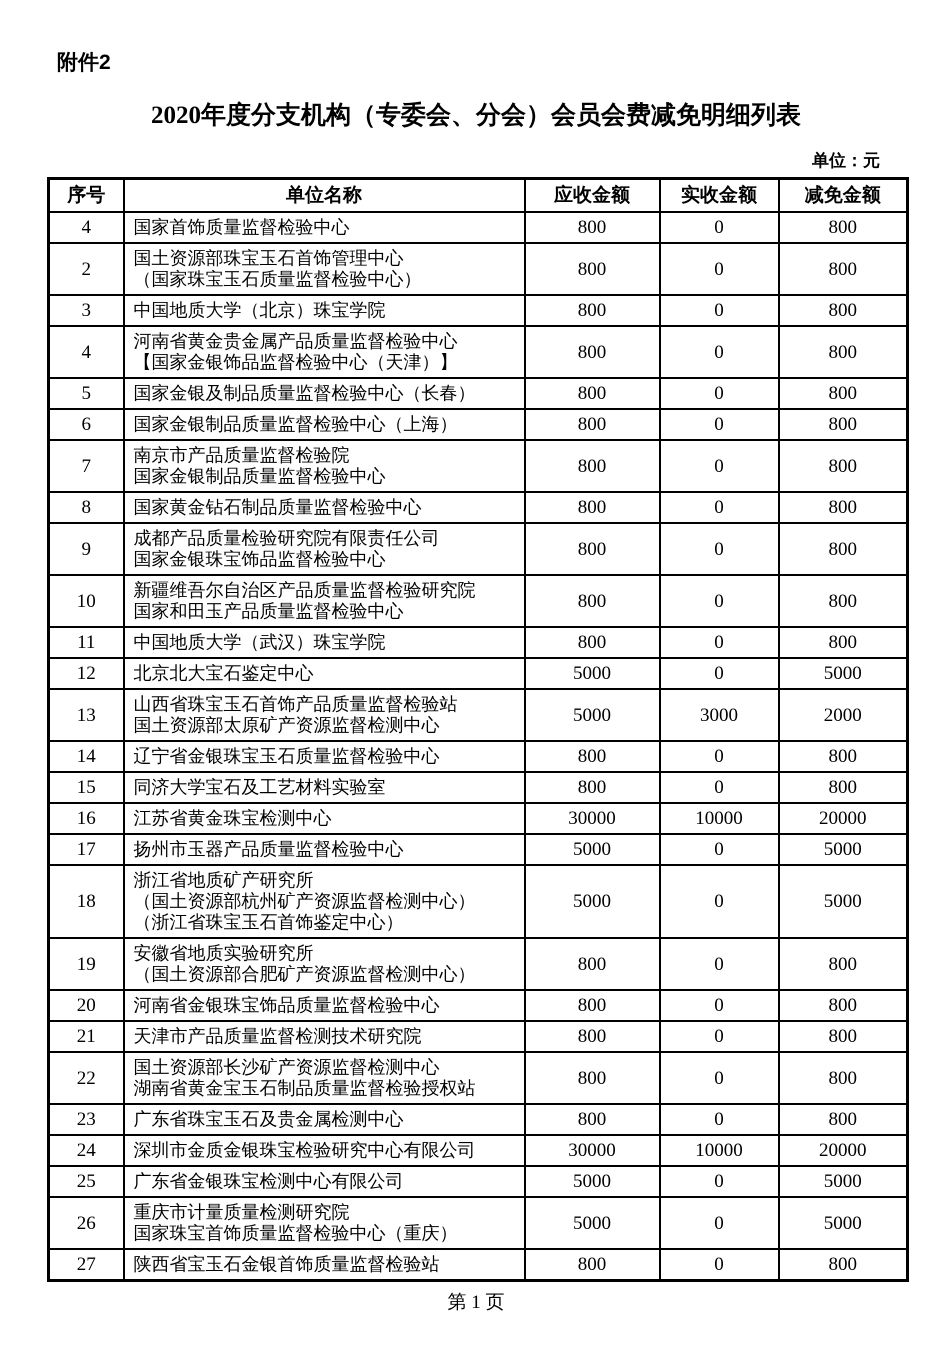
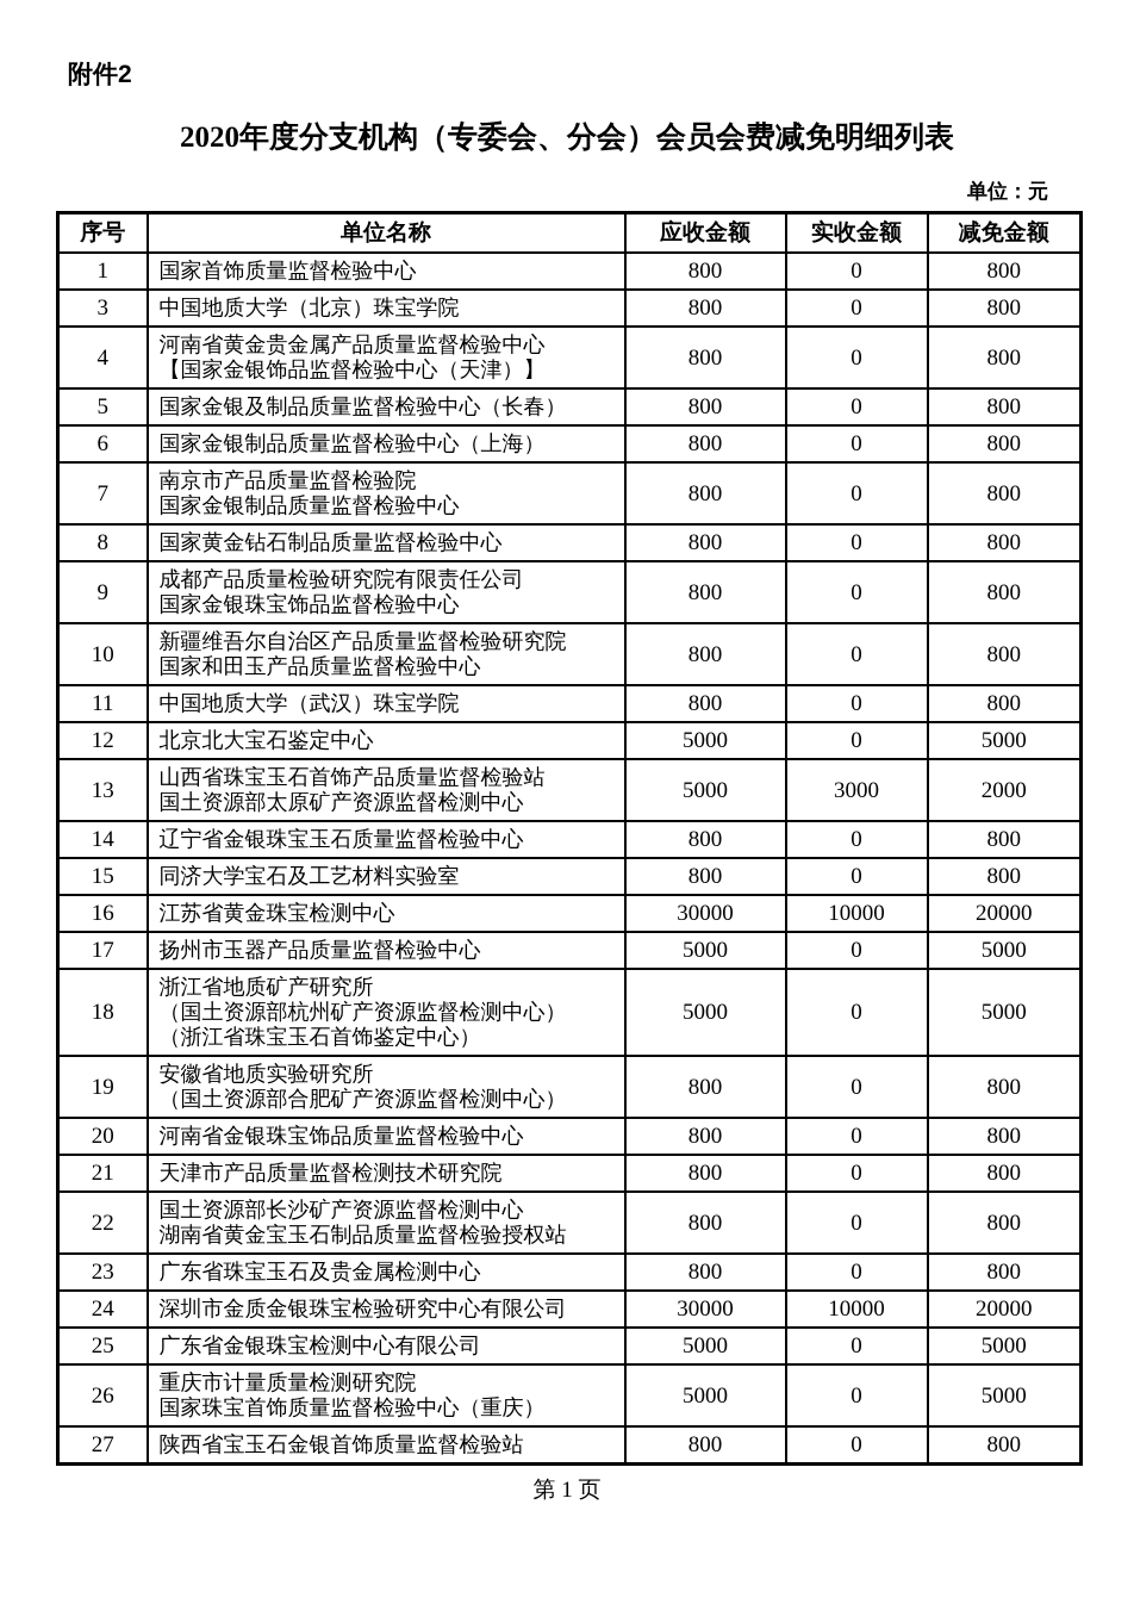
  附件2
  2020年度分支机构（专委会、分会）会员会费减免明细列表
  单位：元
  序号	单位名称	应收金额	实收金额	减免金额
- 4	国家首饰质量监督检验中心	800	0	800
+ 1	国家首饰质量监督检验中心	800	0	800
- 2	国土资源部珠宝玉石首饰管理中心（国家珠宝玉石质量监督检验中心）	800	0	800
  3	中国地质大学（北京）珠宝学院	800	0	800
  4	河南省黄金贵金属产品质量监督检验中心【国家金银饰品监督检验中心（天津）】	800	0	800
  5	国家金银及制品质量监督检验中心（长春）	800	0	800
  6	国家金银制品质量监督检验中心（上海）	800	0	800
  7	南京市产品质量监督检验院国家金银制品质量监督检验中心	800	0	800
  8	国家黄金钻石制品质量监督检验中心	800	0	800
  9	成都产品质量检验研究院有限责任公司国家金银珠宝饰品监督检验中心	800	0	800
  10	新疆维吾尔自治区产品质量监督检验研究院国家和田玉产品质量监督检验中心	800	0	800
  11	中国地质大学（武汉）珠宝学院	800	0	800
  12	北京北大宝石鉴定中心	5000	0	5000
  13	山西省珠宝玉石首饰产品质量监督检验站国土资源部太原矿产资源监督检测中心	5000	3000	2000
  14	辽宁省金银珠宝玉石质量监督检验中心	800	0	800
  15	同济大学宝石及工艺材料实验室	800	0	800
  16	江苏省黄金珠宝检测中心	30000	10000	20000
  17	扬州市玉器产品质量监督检验中心	5000	0	5000
  18	浙江省地质矿产研究所（国土资源部杭州矿产资源监督检测中心）（浙江省珠宝玉石首饰鉴定中心）	5000	0	5000
  19	安徽省地质实验研究所（国土资源部合肥矿产资源监督检测中心）	800	0	800
  20	河南省金银珠宝饰品质量监督检验中心	800	0	800
  21	天津市产品质量监督检测技术研究院	800	0	800
  22	国土资源部长沙矿产资源监督检测中心湖南省黄金宝玉石制品质量监督检验授权站	800	0	800
  23	广东省珠宝玉石及贵金属检测中心	800	0	800
  24	深圳市金质金银珠宝检验研究中心有限公司	30000	10000	20000
  25	广东省金银珠宝检测中心有限公司	5000	0	5000
  26	重庆市计量质量检测研究院国家珠宝首饰质量监督检验中心（重庆）	5000	0	5000
  27	陕西省宝玉石金银首饰质量监督检验站	800	0	800
  第 1 页
